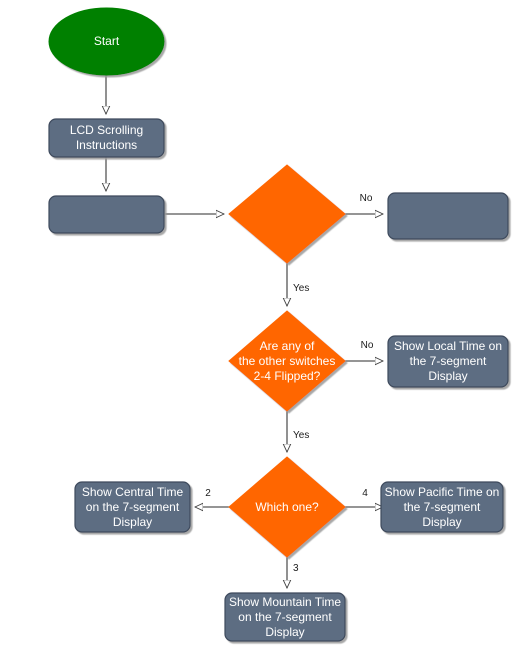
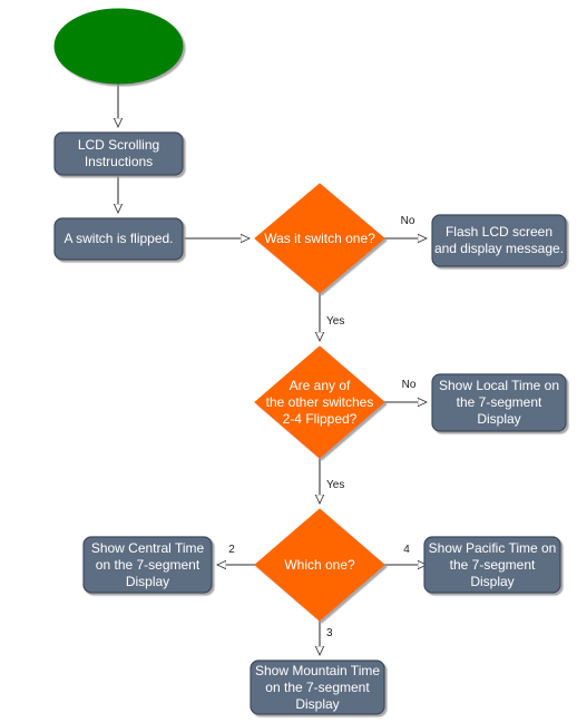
- Start
  LCD Scrolling
  Instructions
+ A switch is flipped.
+ Was it switch one?
+ Flash LCD screen
+ and display message.
  Are any of
  the other switches
  2-4 Flipped?
  Show Local Time on
  the 7-segment
  Display
  Which one?
  Show Central Time
  on the 7-segment
  Display
  Show Pacific Time on
  the 7-segment
  Display
  Show Mountain Time
  on the 7-segment
  Display
  No
  Yes
  No
  Yes
  2
  4
  3
